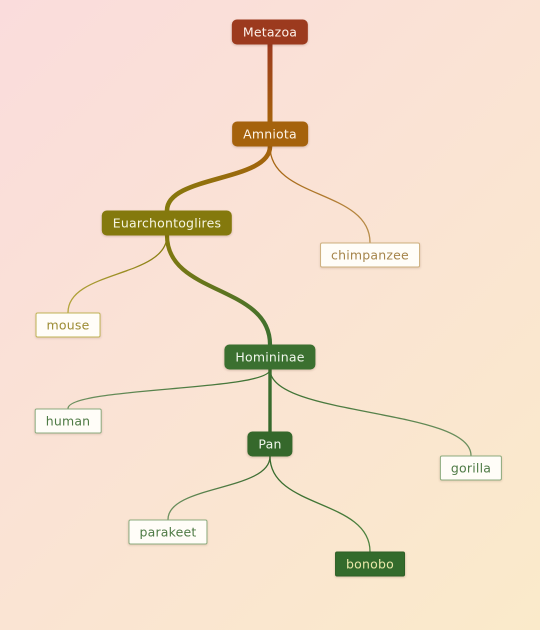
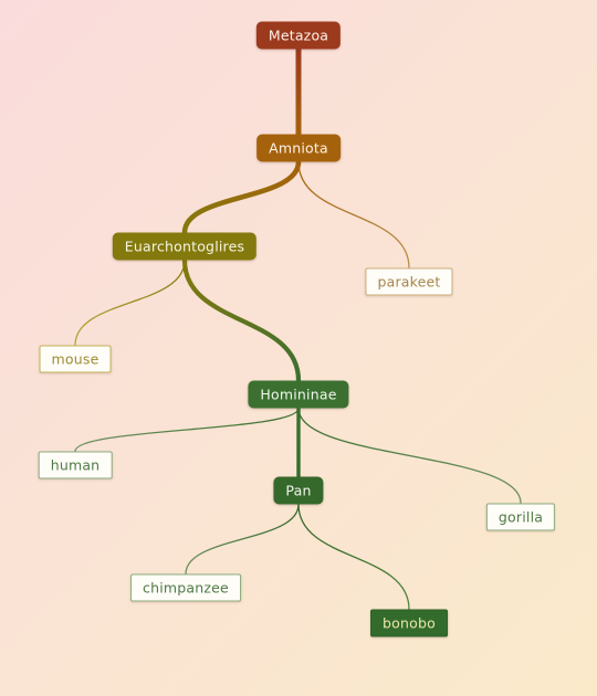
  Metazoa
  Amniota
  Euarchontoglires
- chimpanzee
+ parakeet
  mouse
  Homininae
  human
  Pan
  gorilla
- parakeet
+ chimpanzee
  bonobo
